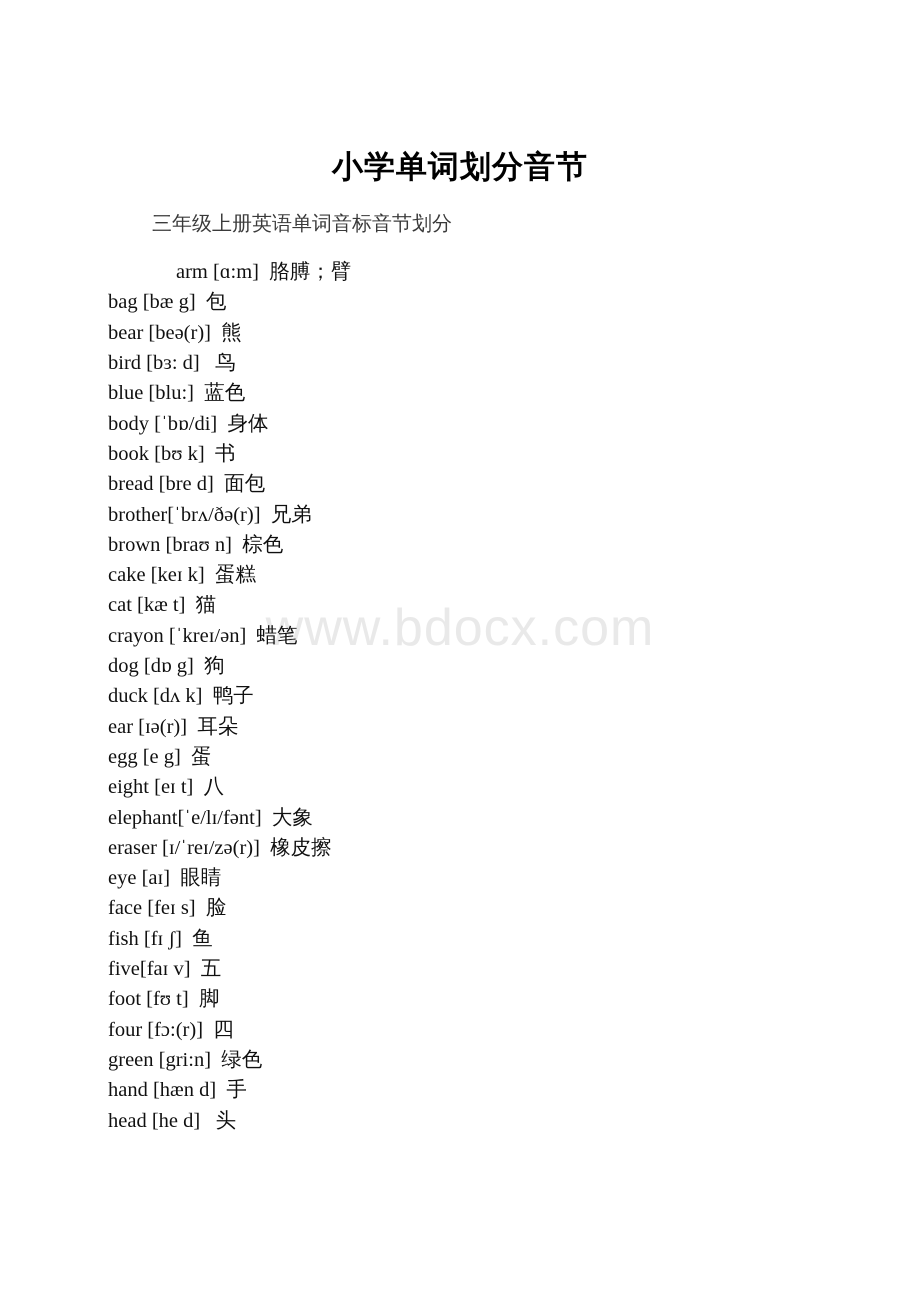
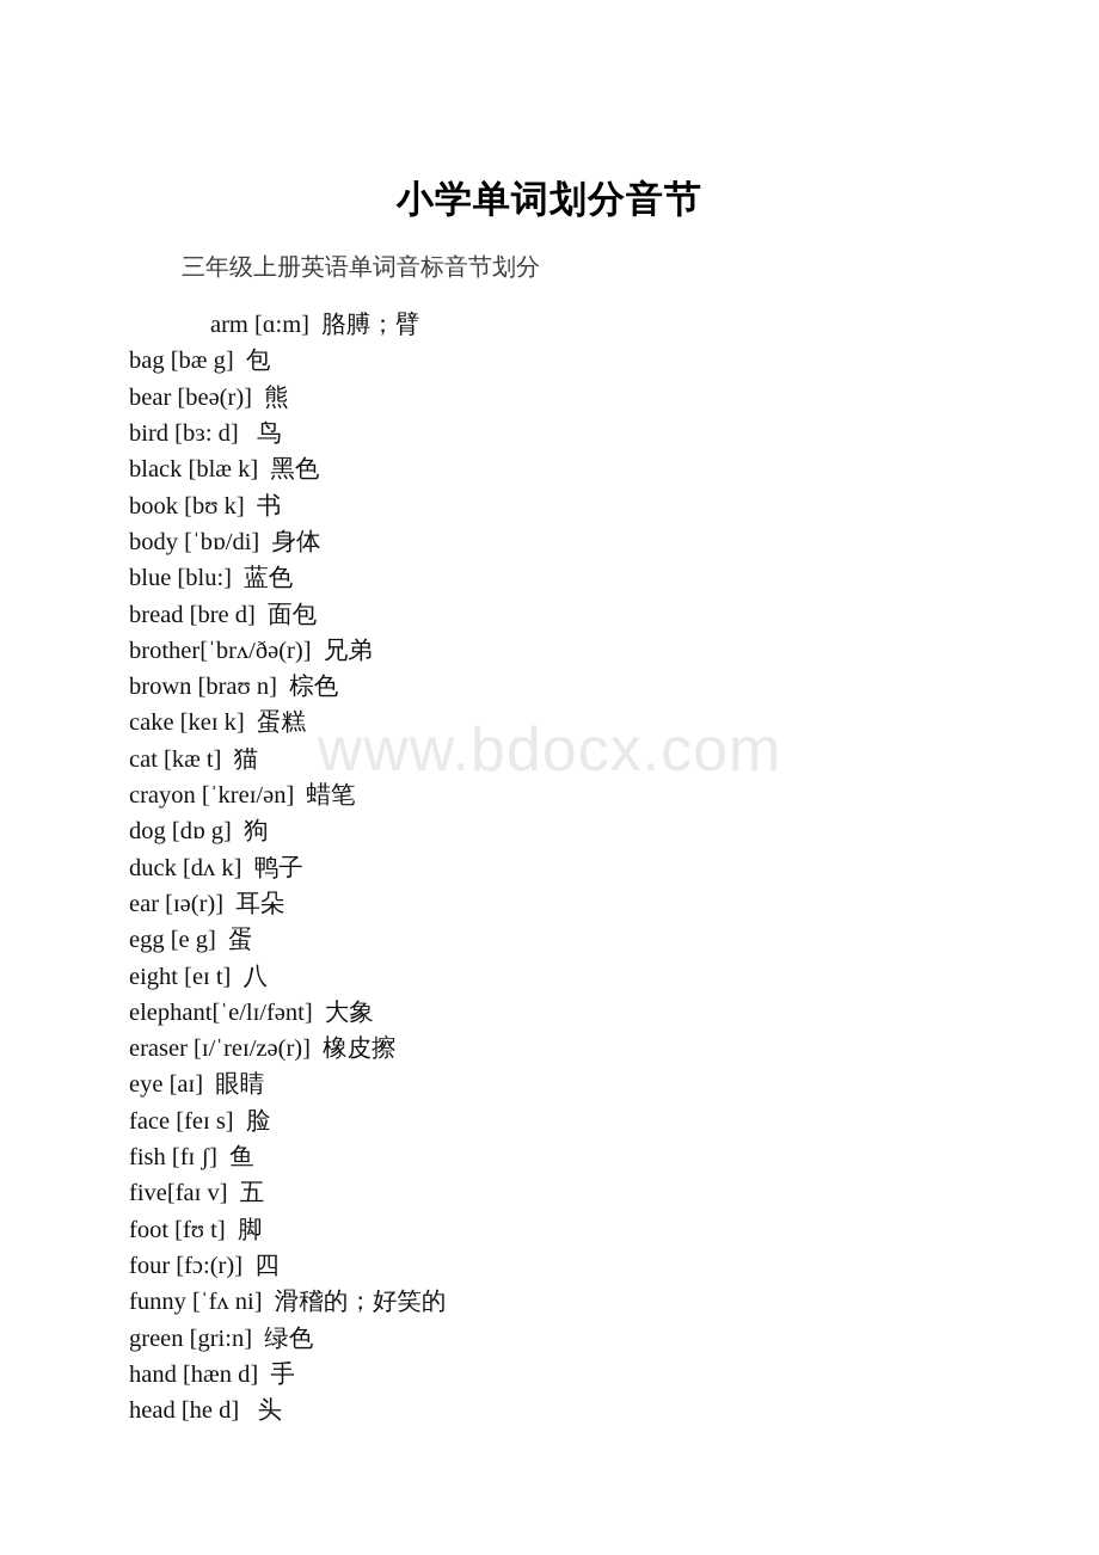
  www.bdocx.com
  小学单词划分音节
  三年级上册英语单词音标音节划分
  arm [ɑ:m] 胳膊；臂
  bag [bæ g] 包
  bear [beə(r)] 熊
  bird [bɜ: d] 鸟
+ black [blæ k] 黑色
- blue [blu:] 蓝色
+ book [bʊ k] 书
  body [ˈbɒ/di] 身体
- book [bʊ k] 书
+ blue [blu:] 蓝色
  bread [bre d] 面包
  brother[ˈbrʌ/ðə(r)] 兄弟
  brown [braʊ n] 棕色
  cake [keɪ k] 蛋糕
  cat [kæ t] 猫
  crayon [ˈkreɪ/ən] 蜡笔
  dog [dɒ g] 狗
  duck [dʌ k] 鸭子
  ear [ɪə(r)] 耳朵
  egg [e g] 蛋
  eight [eɪ t] 八
  elephant[ˈe/lɪ/fənt] 大象
  eraser [ɪ/ˈreɪ/zə(r)] 橡皮擦
  eye [aɪ] 眼睛
  face [feɪ s] 脸
  fish [fɪ ʃ] 鱼
  five[faɪ v] 五
  foot [fʊ t] 脚
  four [fɔ:(r)] 四
+ funny [ˈfʌ ni] 滑稽的；好笑的
  green [gri:n] 绿色
  hand [hæn d] 手
  head [he d] 头
